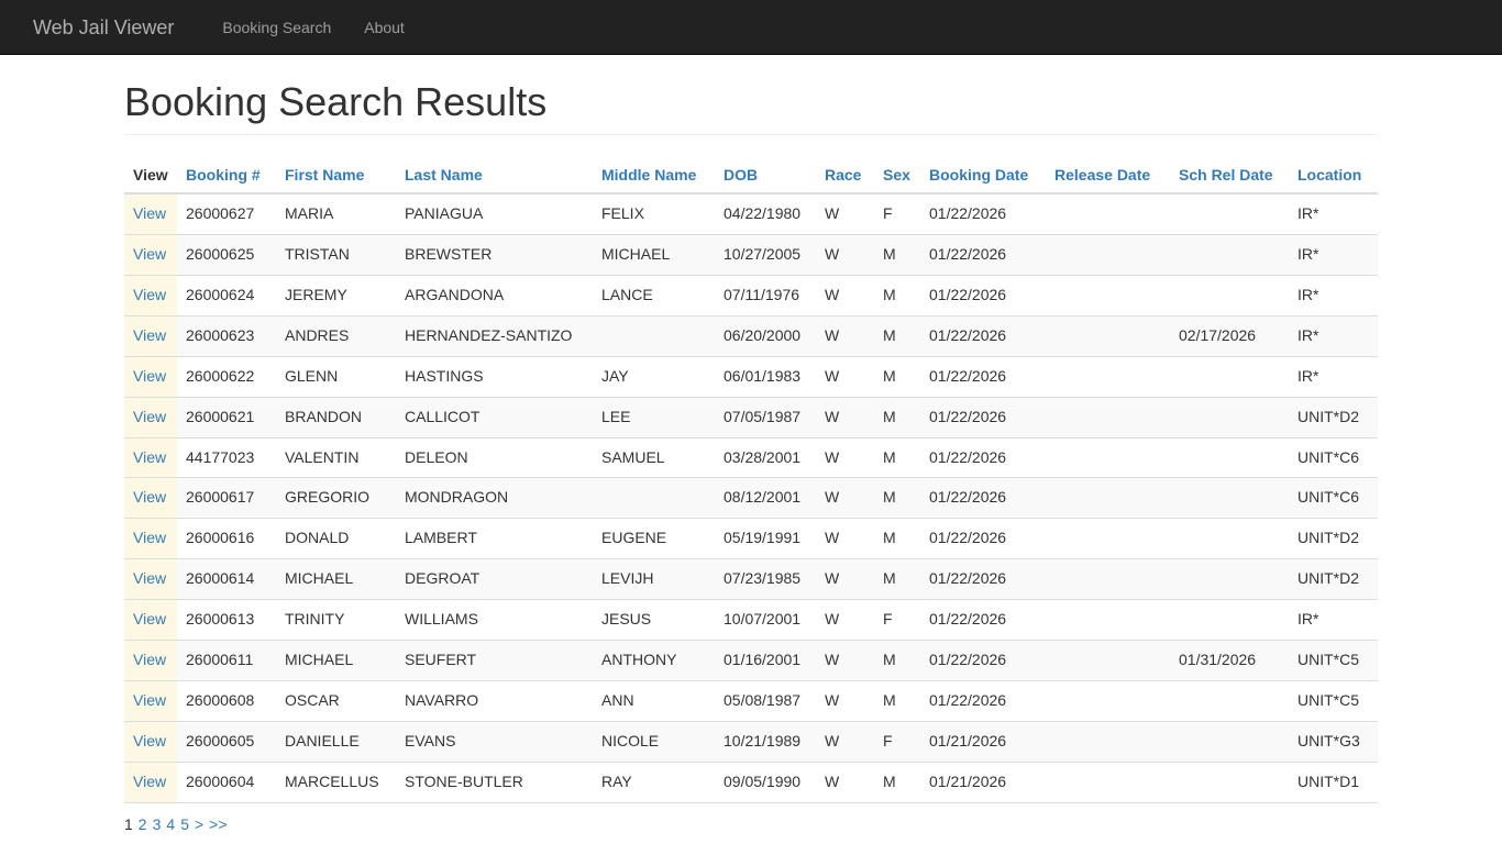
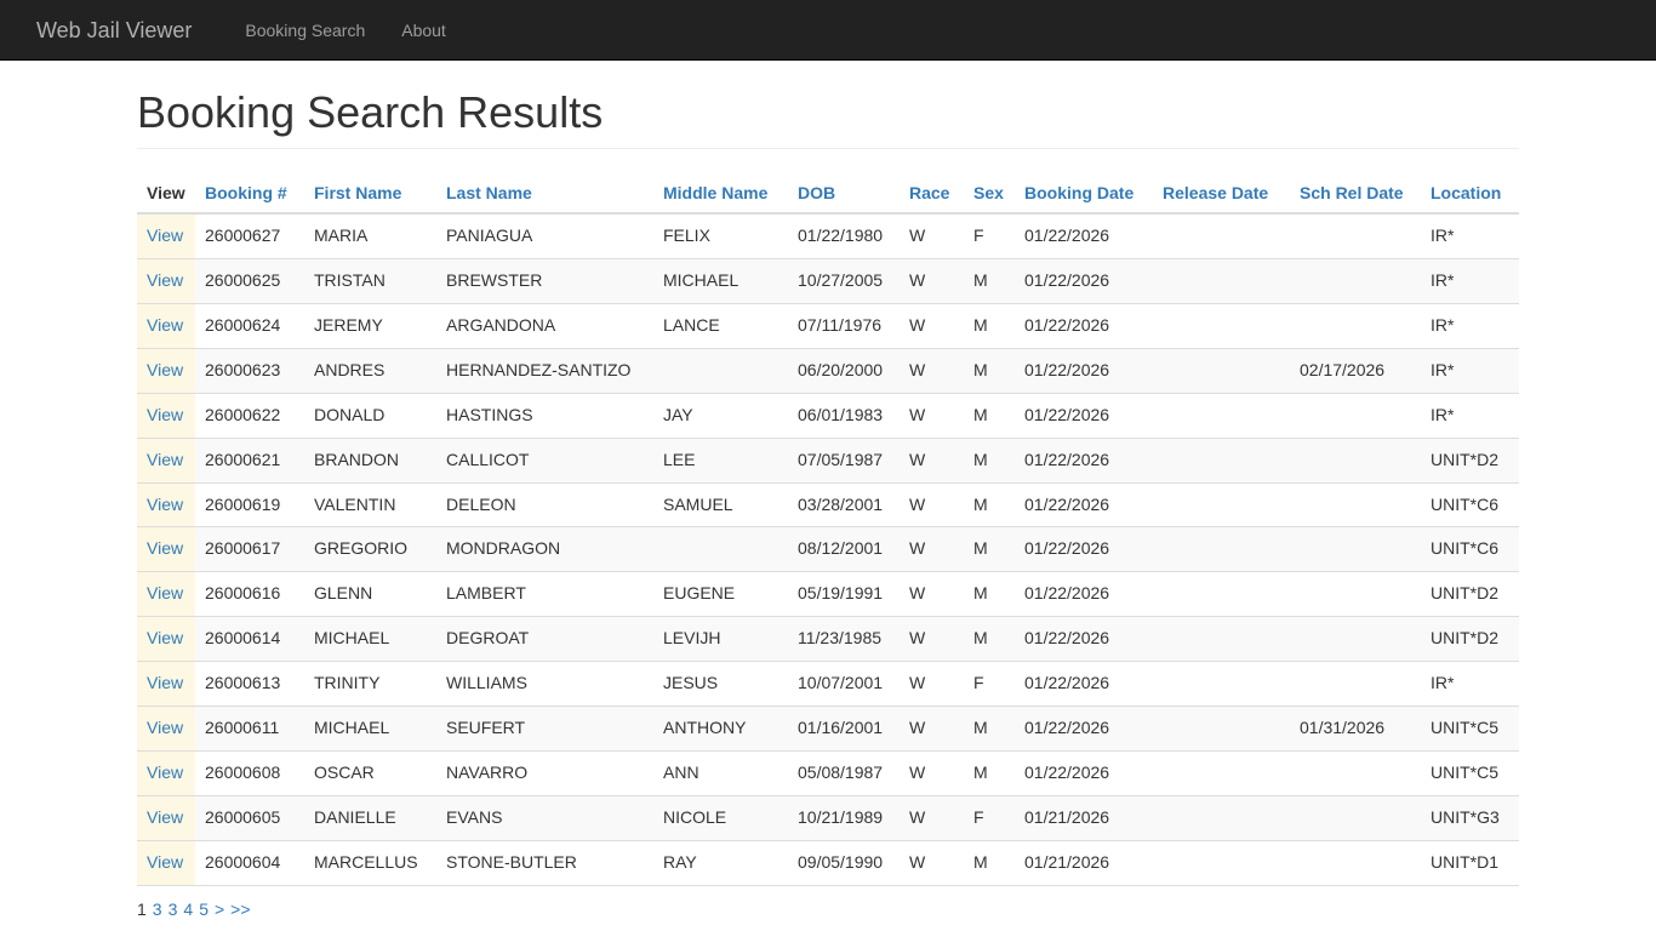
  Web Jail Viewer
  Booking Search
  About
  Booking Search Results
  View	Booking #	First Name	Last Name	Middle Name	DOB	Race	Sex	Booking Date	Release Date	Sch Rel Date	Location
- View	26000627	MARIA	PANIAGUA	FELIX	04/22/1980	W	F	01/22/2026			IR*
+ View	26000627	MARIA	PANIAGUA	FELIX	01/22/1980	W	F	01/22/2026			IR*
  View	26000625	TRISTAN	BREWSTER	MICHAEL	10/27/2005	W	M	01/22/2026			IR*
  View	26000624	JEREMY	ARGANDONA	LANCE	07/11/1976	W	M	01/22/2026			IR*
  View	26000623	ANDRES	HERNANDEZ-SANTIZO		06/20/2000	W	M	01/22/2026		02/17/2026	IR*
- View	26000622	GLENN	HASTINGS	JAY	06/01/1983	W	M	01/22/2026			IR*
+ View	26000622	DONALD	HASTINGS	JAY	06/01/1983	W	M	01/22/2026			IR*
  View	26000621	BRANDON	CALLICOT	LEE	07/05/1987	W	M	01/22/2026			UNIT*D2
- View	44177023	VALENTIN	DELEON	SAMUEL	03/28/2001	W	M	01/22/2026			UNIT*C6
+ View	26000619	VALENTIN	DELEON	SAMUEL	03/28/2001	W	M	01/22/2026			UNIT*C6
  View	26000617	GREGORIO	MONDRAGON		08/12/2001	W	M	01/22/2026			UNIT*C6
- View	26000616	DONALD	LAMBERT	EUGENE	05/19/1991	W	M	01/22/2026			UNIT*D2
+ View	26000616	GLENN	LAMBERT	EUGENE	05/19/1991	W	M	01/22/2026			UNIT*D2
- View	26000614	MICHAEL	DEGROAT	LEVIJH	07/23/1985	W	M	01/22/2026			UNIT*D2
+ View	26000614	MICHAEL	DEGROAT	LEVIJH	11/23/1985	W	M	01/22/2026			UNIT*D2
  View	26000613	TRINITY	WILLIAMS	JESUS	10/07/2001	W	F	01/22/2026			IR*
  View	26000611	MICHAEL	SEUFERT	ANTHONY	01/16/2001	W	M	01/22/2026		01/31/2026	UNIT*C5
  View	26000608	OSCAR	NAVARRO	ANN	05/08/1987	W	M	01/22/2026			UNIT*C5
  View	26000605	DANIELLE	EVANS	NICOLE	10/21/1989	W	F	01/21/2026			UNIT*G3
  View	26000604	MARCELLUS	STONE-BUTLER	RAY	09/05/1990	W	M	01/21/2026			UNIT*D1
- 1 2 3 4 5 > >>
+ 1 3 3 4 5 > >>
